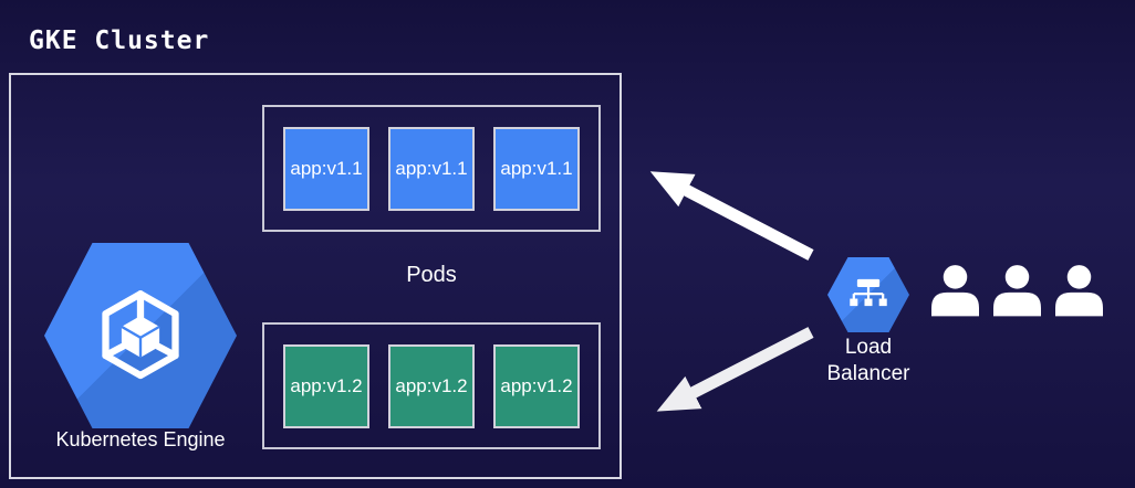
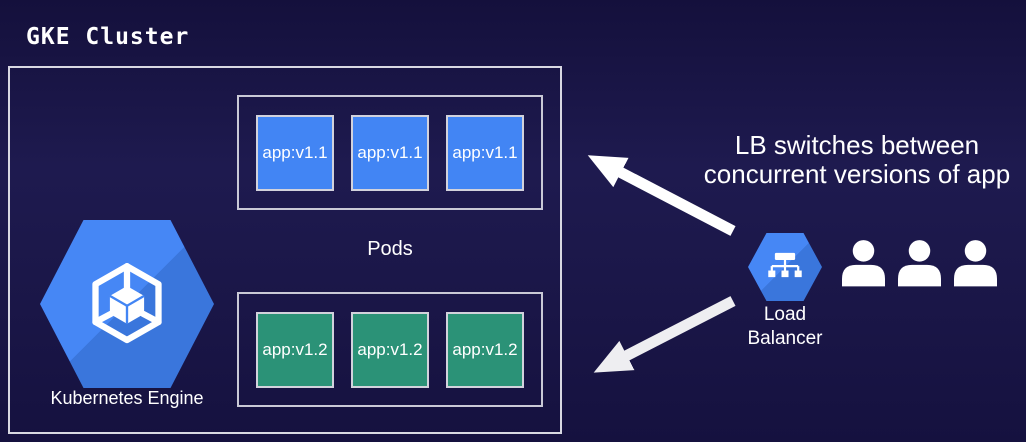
  GKE Cluster
  Kubernetes Engine
  app:v1.1
  app:v1.1
  app:v1.1
  Pods
  app:v1.2
  app:v1.2
  app:v1.2
+ LB switches between
+ concurrent versions of app
  Load
  Balancer
